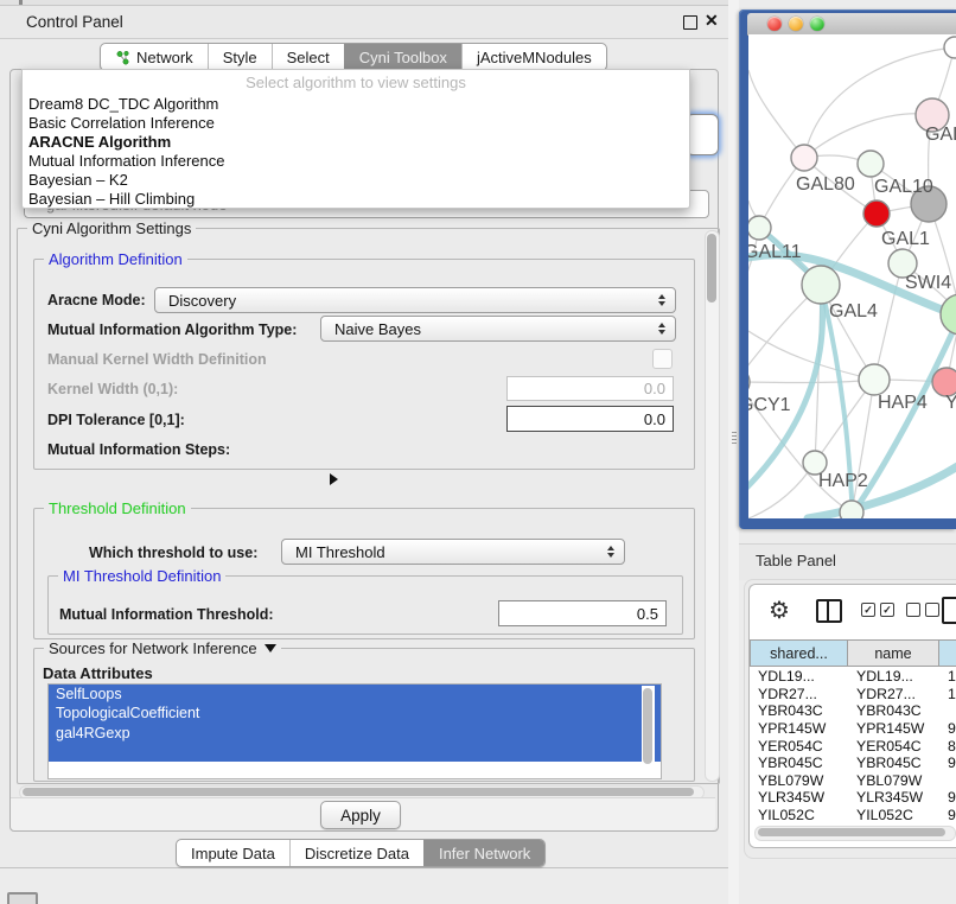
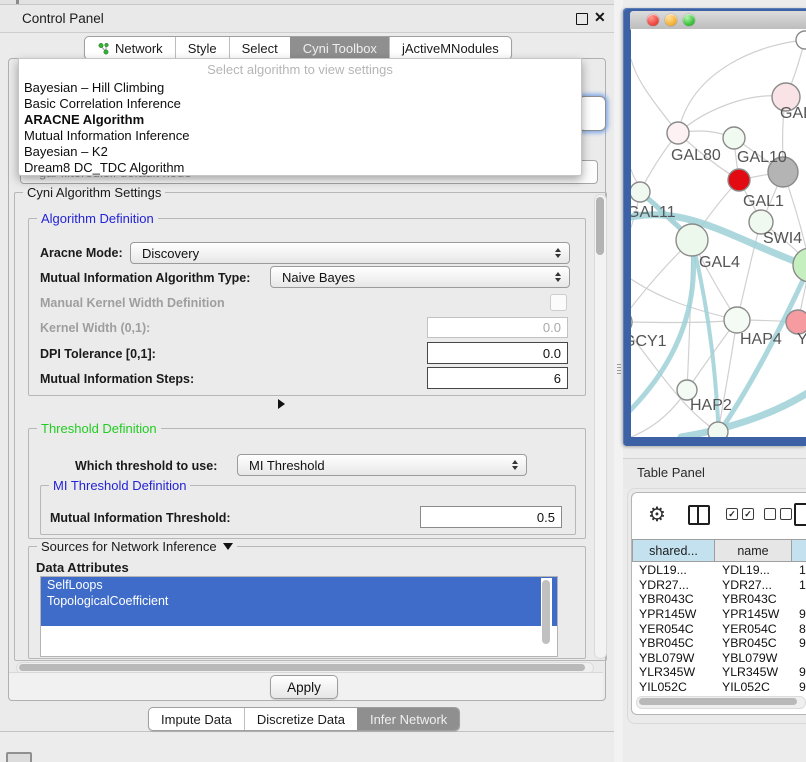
  Control Panel
  ✕
  Network
  Style
  Select
  Cyni Toolbox
  jActiveMNodules
  Select algorithm to view settings
- Dream8 DC_TDC Algorithm
+ Bayesian – Hill Climbing
  Basic Correlation Inference
  ARACNE Algorithm
  Mutual Information Inference
  Bayesian – K2
- Bayesian – Hill Climbing
+ Dream8 DC_TDC Algorithm
  Cyni Algorithm Settings
  Algorithm Definition
  Aracne Mode:
  Discovery
  Mutual Information Algorithm Type:
  Naive Bayes
  Manual Kernel Width Definition
  Kernel Width (0,1):
  0.0
  DPI Tolerance [0,1]:
  0.0
  Mutual Information Steps:
+ 6
  Threshold Definition
  Which threshold to use:
  MI Threshold
  MI Threshold Definition
  Mutual Information Threshold:
  0.5
  Sources for Network Inference
  Data Attributes
  SelfLoops
  TopologicalCoefficient
- gal4RGexp
  Apply
  Impute Data
  Discretize Data
  Infer Network
  GAL80
  GAL10
  GAL1
  GAL11
  SWI4
  GAL4
  CY1
  HAP4
  Y
  HAP2
  Table Panel
  ⚙
  ✓
  ✓
  shared...
  name
  YDL19...
  YDL19...
  YDR27...
  YDR27...
  YBR043C
  YBR043C
  YPR145W
  YPR145W
  YER054C
  YER054C
  YBR045C
  YBR045C
  YBL079W
  YBL079W
  YLR345W
  YLR345W
  YIL052C
  YIL052C
  9
